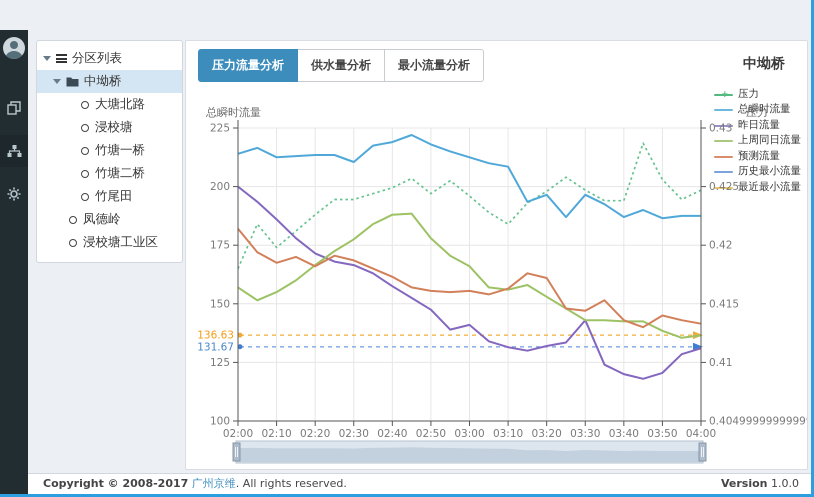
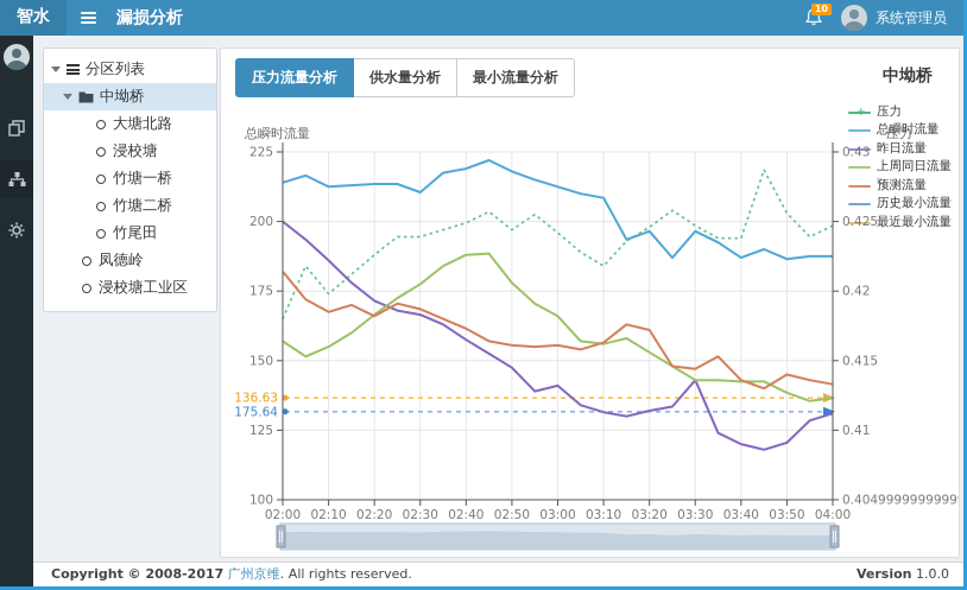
+ 智水
+ 漏损分析
+ 10
+ 系统管理员
  分区列表
  中坳桥
  大塘北路
  浸校塘
  竹塘一桥
  竹塘二桥
  竹尾田
  凤德岭
  浸校塘工业区
  压力流量分析
  供水量分析
  最小流量分析
  中坳桥
  +
  压力
  总瞬时流量
  昨日流量
  上周同日流量
  预测流量
  历史最小流量
  最近最小流量
  总瞬时流量
  压力
  136.63
- 131.67
+ 175.64
  100
  125
  150
  175
  200
  225
  0.4049999999999
  0.41
  0.415
  0.42
  0.425
  0.43
  02:00
  02:10
  02:20
  02:30
  02:40
  02:50
  03:00
  03:10
  03:20
  03:30
  03:40
  03:50
  04:00
  Copyright © 2008-2017 广州京维. All rights reserved.
  Version 1.0.0
